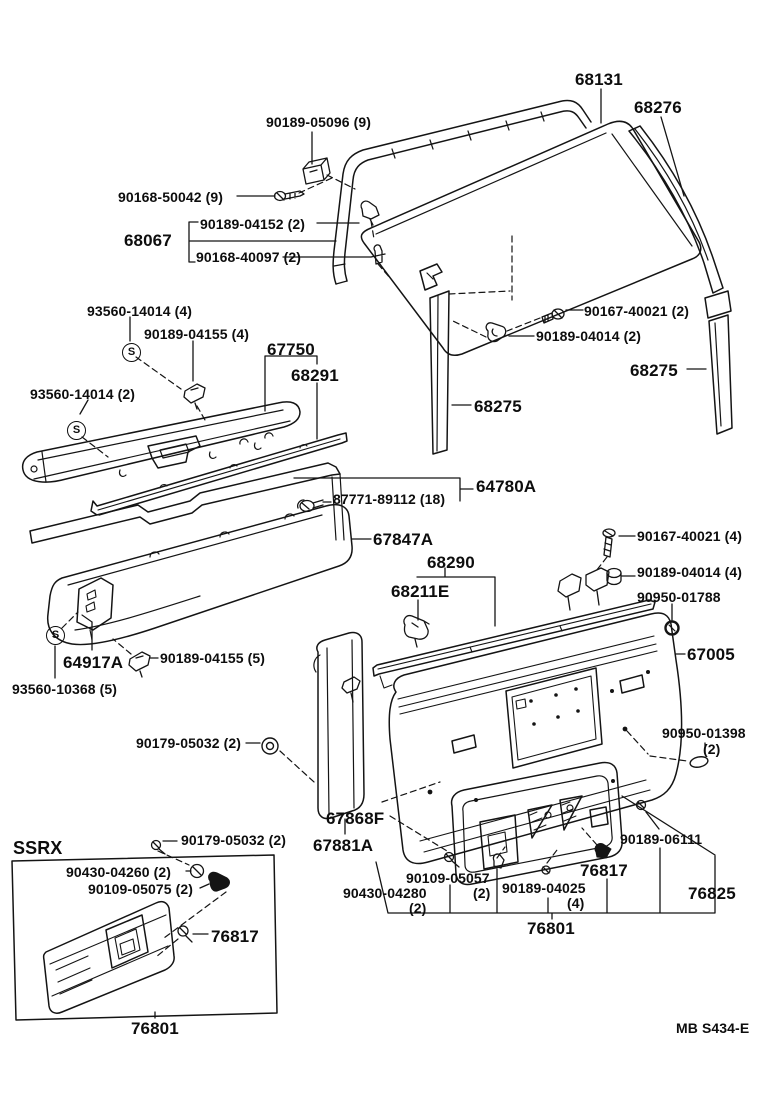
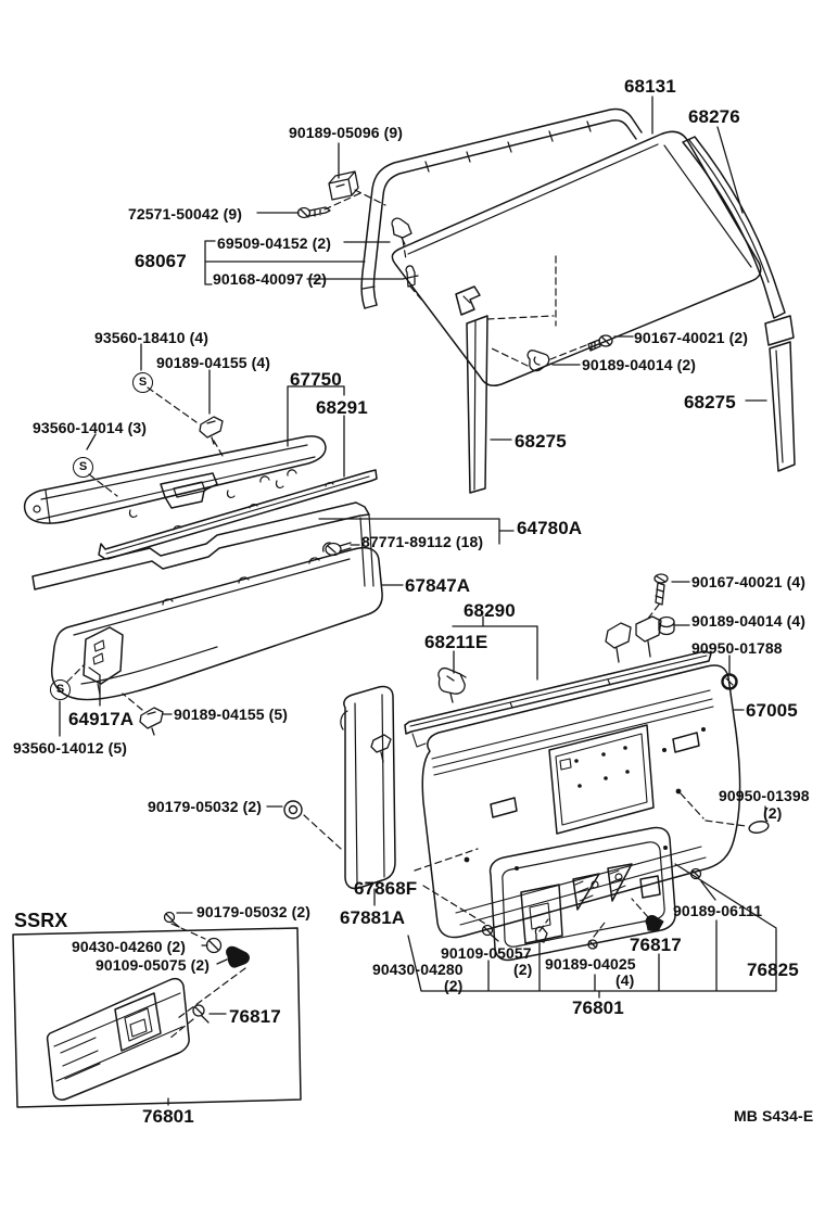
  68131
  68276
  90189-05096 (9)
- 90168-50042 (9)
+ 72571-50042 (9)
- 90189-04152 (2)
+ 69509-04152 (2)
  68067
  90168-40097 (2)
  90167-40021 (2)
  90189-04014 (2)
  68275
  68275
- 93560-14014 (4)
+ 93560-18410 (4)
  90189-04155 (4)
  67750
  68291
- 93560-14014 (2)
+ 93560-14014 (3)
  64780A
  87771-89112 (18)
  67847A
  68290
  90167-40021 (4)
  68211E
  90189-04014 (4)
  90950-01788
  67005
  64917A
  90189-04155 (5)
- 93560-10368 (5)
+ 93560-14012 (5)
  90179-05032 (2)
  90950-01398
  (2)
  67868F
  67881A
  90179-05032 (2)
  SSRX
  90430-04260 (2)
  90109-05075 (2)
  90189-06111
  76817
  90109-05057
  (2)
  90430-04280
  (2)
  90189-04025
  (4)
  76825
  76801
  76817
  76801
  MB S434-E
  S
  S
  S
